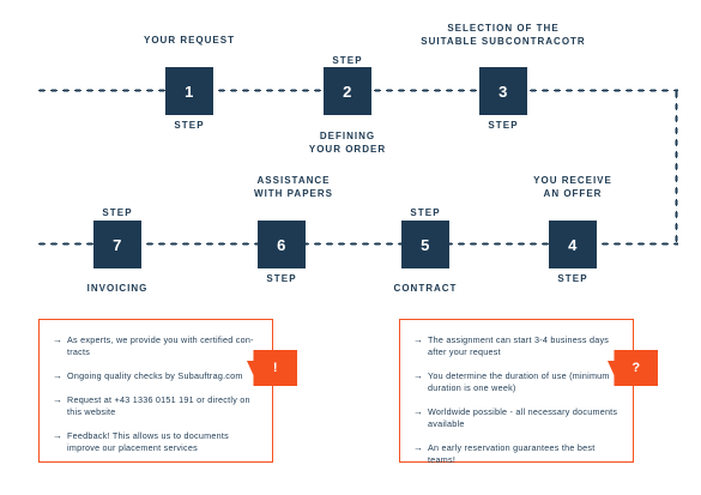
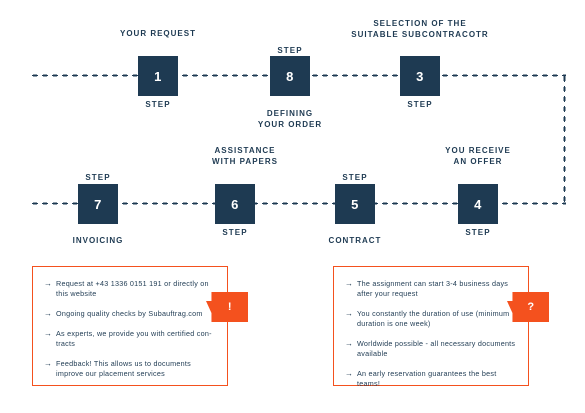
  YOUR REQUEST
  1
  STEP
  STEP
- 2
+ 8
  DEFINING
  YOUR ORDER
  SELECTION OF THE
  SUITABLE SUBCONTRACOTR
  3
  STEP
  STEP
  7
  INVOICING
  ASSISTANCE
  WITH PAPERS
  6
  STEP
  STEP
  5
  CONTRACT
  YOU RECEIVE
  AN OFFER
  4
  STEP
  →
- As experts, we provide you with certified con-tracts
+ Request at +43 1336 0151 191 or directly on this website
  →
  Ongoing quality checks by Subauftrag.com
  →
- Request at +43 1336 0151 191 or directly on this website
+ As experts, we provide you with certified con-tracts
  →
  Feedback! This allows us to documents improve our placement services
  !
  →
  The assignment can start 3-4 business days after your request
  →
- You determine the duration of use (minimum duration is one week)
+ You constantly the duration of use (minimum duration is one week)
  →
  Worldwide possible - all necessary documents available
  →
  An early reservation guarantees the best teams!
  ?
